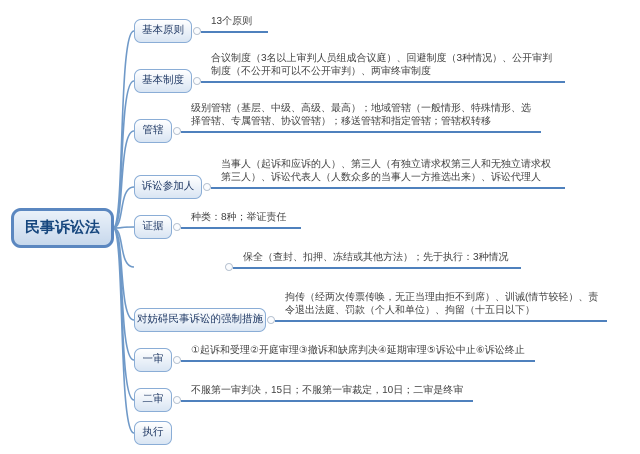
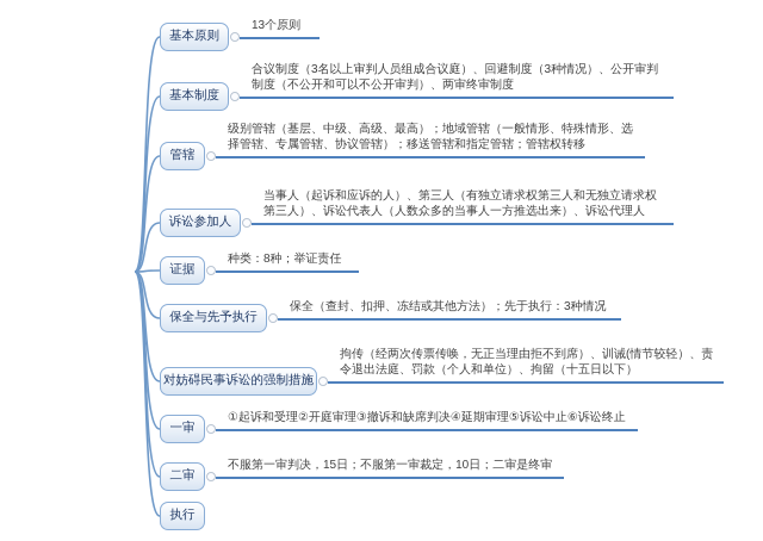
- 民事诉讼法
  基本原则
  基本制度
  管辖
  诉讼参加人
  证据
+ 保全与先予执行
  对妨碍民事诉讼的强制措施
  一审
  二审
  执行
  13个原则
  合议制度（3名以上审判人员组成合议庭）、回避制度（3种情况）、公开审判制度（不公开和可以不公开审判）、两审终审制度
  级别管辖（基层、中级、高级、最高）；地域管辖（一般情形、特殊情形、选择管辖、专属管辖、协议管辖）；移送管辖和指定管辖；管辖权转移
  当事人（起诉和应诉的人）、第三人（有独立请求权第三人和无独立请求权第三人）、诉讼代表人（人数众多的当事人一方推选出来）、诉讼代理人
  种类：8种；举证责任
  保全（查封、扣押、冻结或其他方法）；先于执行：3种情况
  拘传（经两次传票传唤，无正当理由拒不到席）、训诫(情节较轻）、责令退出法庭、罚款（个人和单位）、拘留（十五日以下）
  ①起诉和受理②开庭审理③撤诉和缺席判决④延期审理⑤诉讼中止⑥诉讼终止
  不服第一审判决，15日；不服第一审裁定，10日；二审是终审
